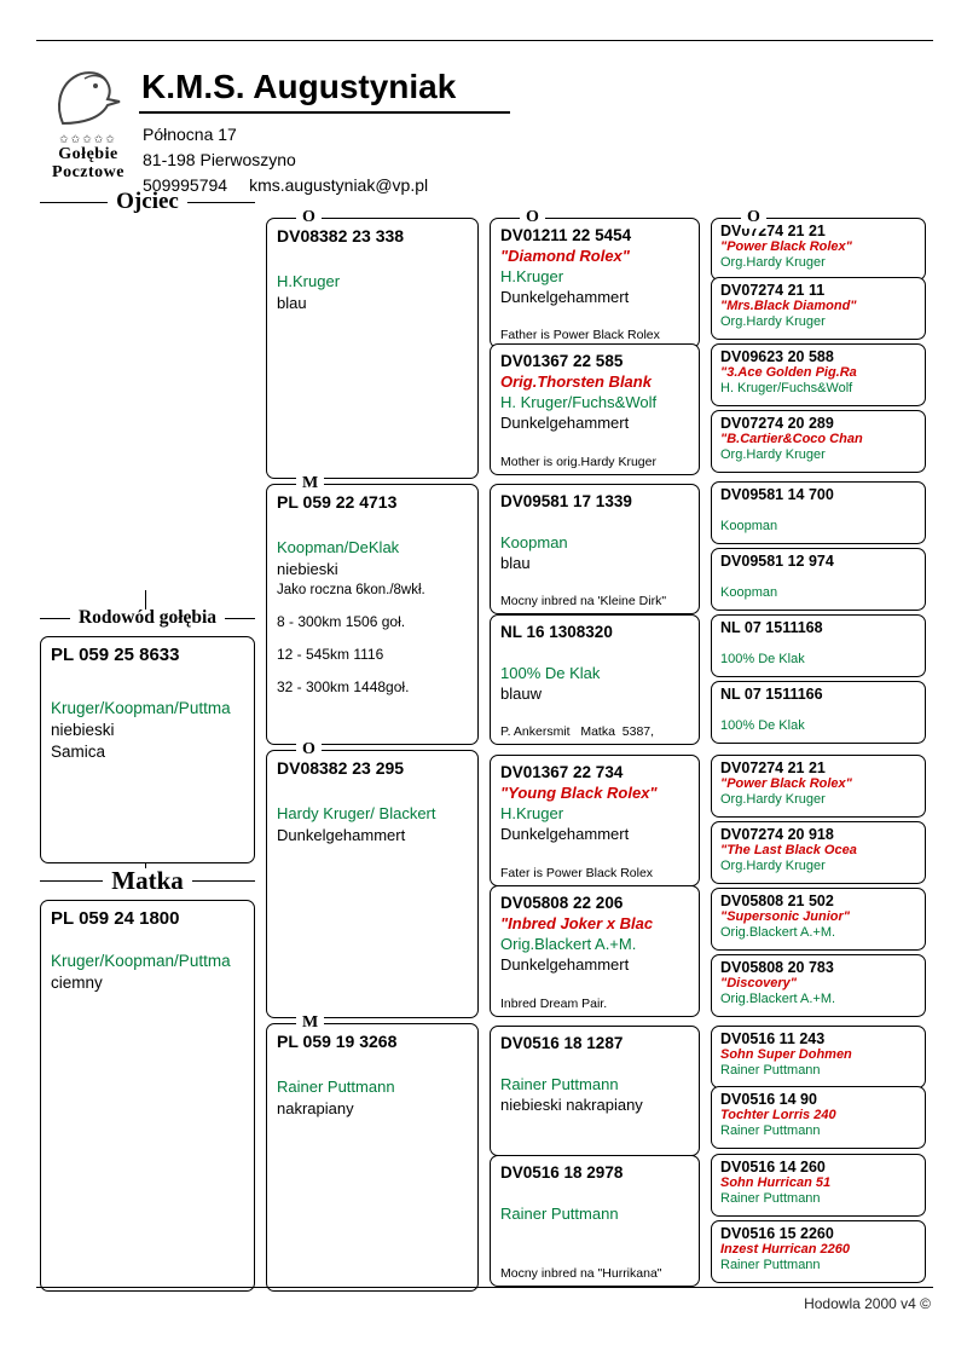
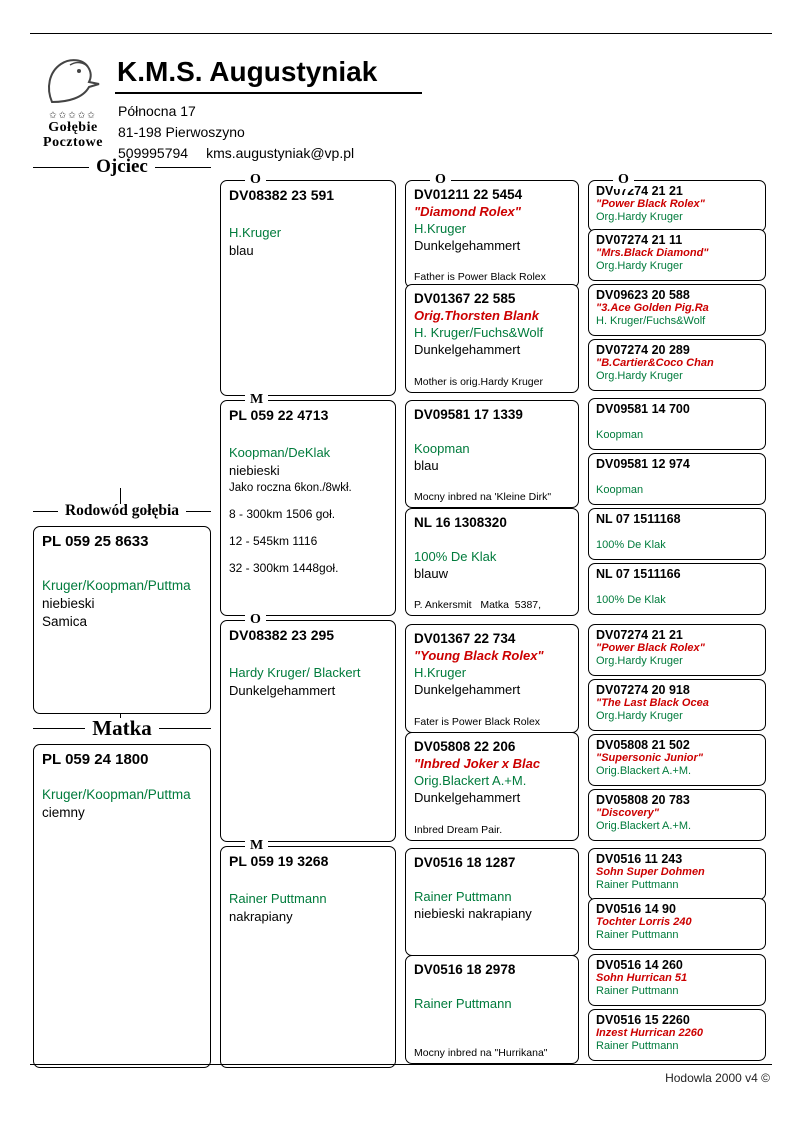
  ✩✩✩✩✩
  Gołębie
  Pocztowe
  K.M.S. Augustyniak
  Północna 17
  81-198 Pierwoszyno
  509995794 kms.augustyniak@vp.pl
  Ojciec
  Rodowód gołębia
  PL 059 25 8633
  Kruger/Koopman/Puttma
  niebieski
  Samica
  Matka
  PL 059 24 1800
  Kruger/Koopman/Puttma
  ciemny
  O
- DV08382 23 338
+ DV08382 23 591
  H.Kruger
  blau
  M
  PL 059 22 4713
  Koopman/DeKlak
  niebieski
  Jako roczna 6kon./8wkł.
  8 - 300km 1506 goł.
  12 - 545km 1116
  32 - 300km 1448goł.
  O
  DV08382 23 295
  Hardy Kruger/ Blackert
  Dunkelgehammert
  M
  PL 059 19 3268
  Rainer Puttmann
  nakrapiany
  O
  DV01211 22 5454
  "Diamond Rolex"
  H.Kruger
  Dunkelgehammert
  Father is Power Black Rolex
  DV01367 22 585
  Orig.Thorsten Blank
  H. Kruger/Fuchs&Wolf
  Dunkelgehammert
  Mother is orig.Hardy Kruger
  DV09581 17 1339
  Koopman
  blau
  Mocny inbred na 'Kleine Dirk"
  NL 16 1308320
  100% De Klak
  blauw
  P. Ankersmit Matka 5387,
  DV01367 22 734
  "Young Black Rolex"
  H.Kruger
  Dunkelgehammert
  Fater is Power Black Rolex
  DV05808 22 206
  "Inbred Joker x Blac
  Orig.Blackert A.+M.
  Dunkelgehammert
  Inbred Dream Pair.
  DV0516 18 1287
  Rainer Puttmann
  niebieski nakrapiany
  DV0516 18 2978
  Rainer Puttmann
  Mocny inbred na "Hurrikana"
  O
  DV07274 21 21
  "Power Black Rolex"
  Org.Hardy Kruger
  DV07274 21 11
  "Mrs.Black Diamond"
  Org.Hardy Kruger
  DV09623 20 588
  "3.Ace Golden Pig.Ra
  H. Kruger/Fuchs&Wolf
  DV07274 20 289
  "B.Cartier&Coco Chan
  Org.Hardy Kruger
  DV09581 14 700
  Koopman
  DV09581 12 974
  Koopman
  NL 07 1511168
  100% De Klak
  NL 07 1511166
  100% De Klak
  DV07274 21 21
  "Power Black Rolex"
  Org.Hardy Kruger
  DV07274 20 918
  "The Last Black Ocea
  Org.Hardy Kruger
  DV05808 21 502
  "Supersonic Junior"
  Orig.Blackert A.+M.
  DV05808 20 783
  "Discovery"
  Orig.Blackert A.+M.
  DV0516 11 243
  Sohn Super Dohmen
  Rainer Puttmann
  DV0516 14 90
  Tochter Lorris 240
  Rainer Puttmann
  DV0516 14 260
  Sohn Hurrican 51
  Rainer Puttmann
  DV0516 15 2260
  Inzest Hurrican 2260
  Rainer Puttmann
  Hodowla 2000 v4 ©
